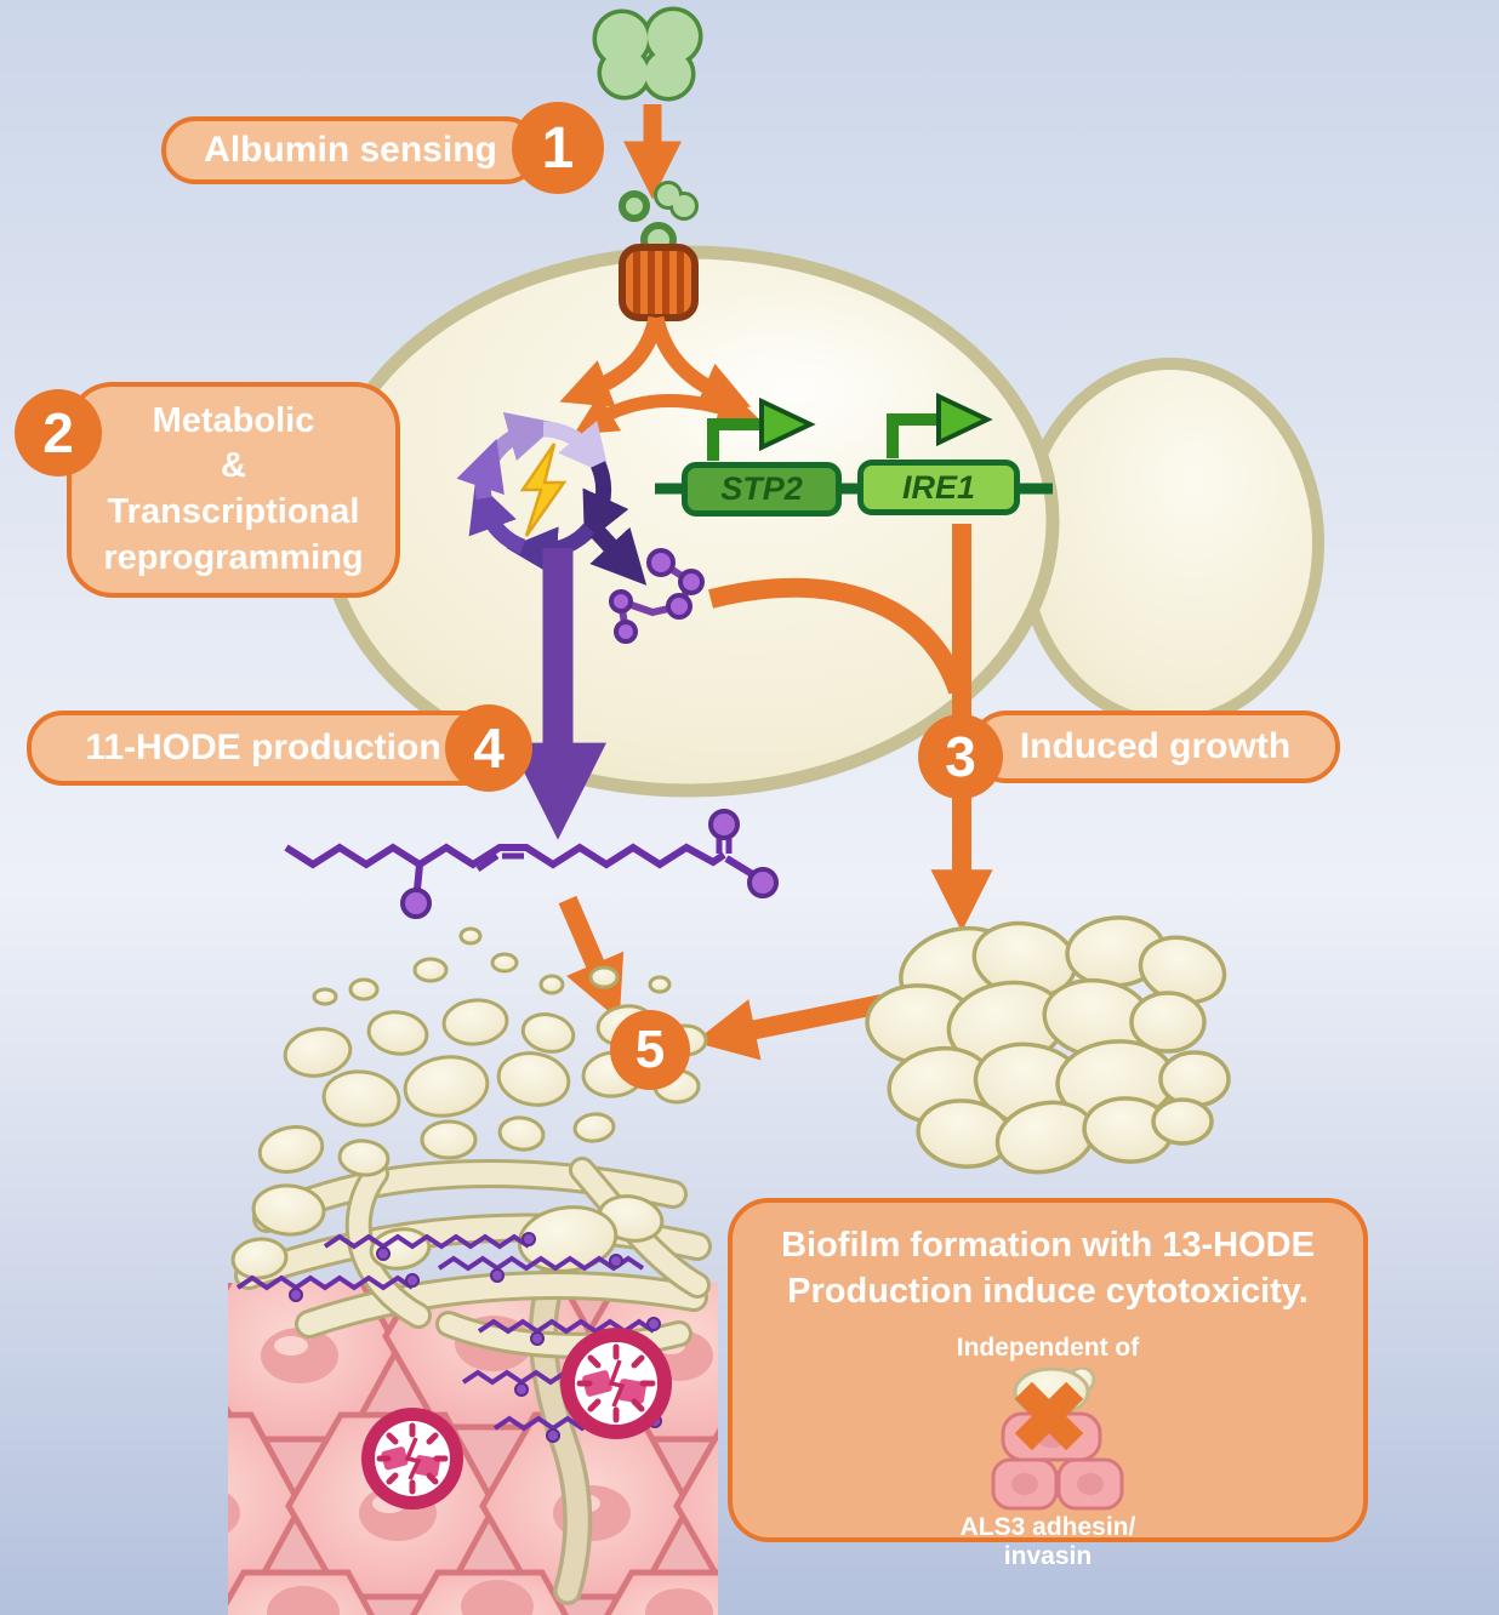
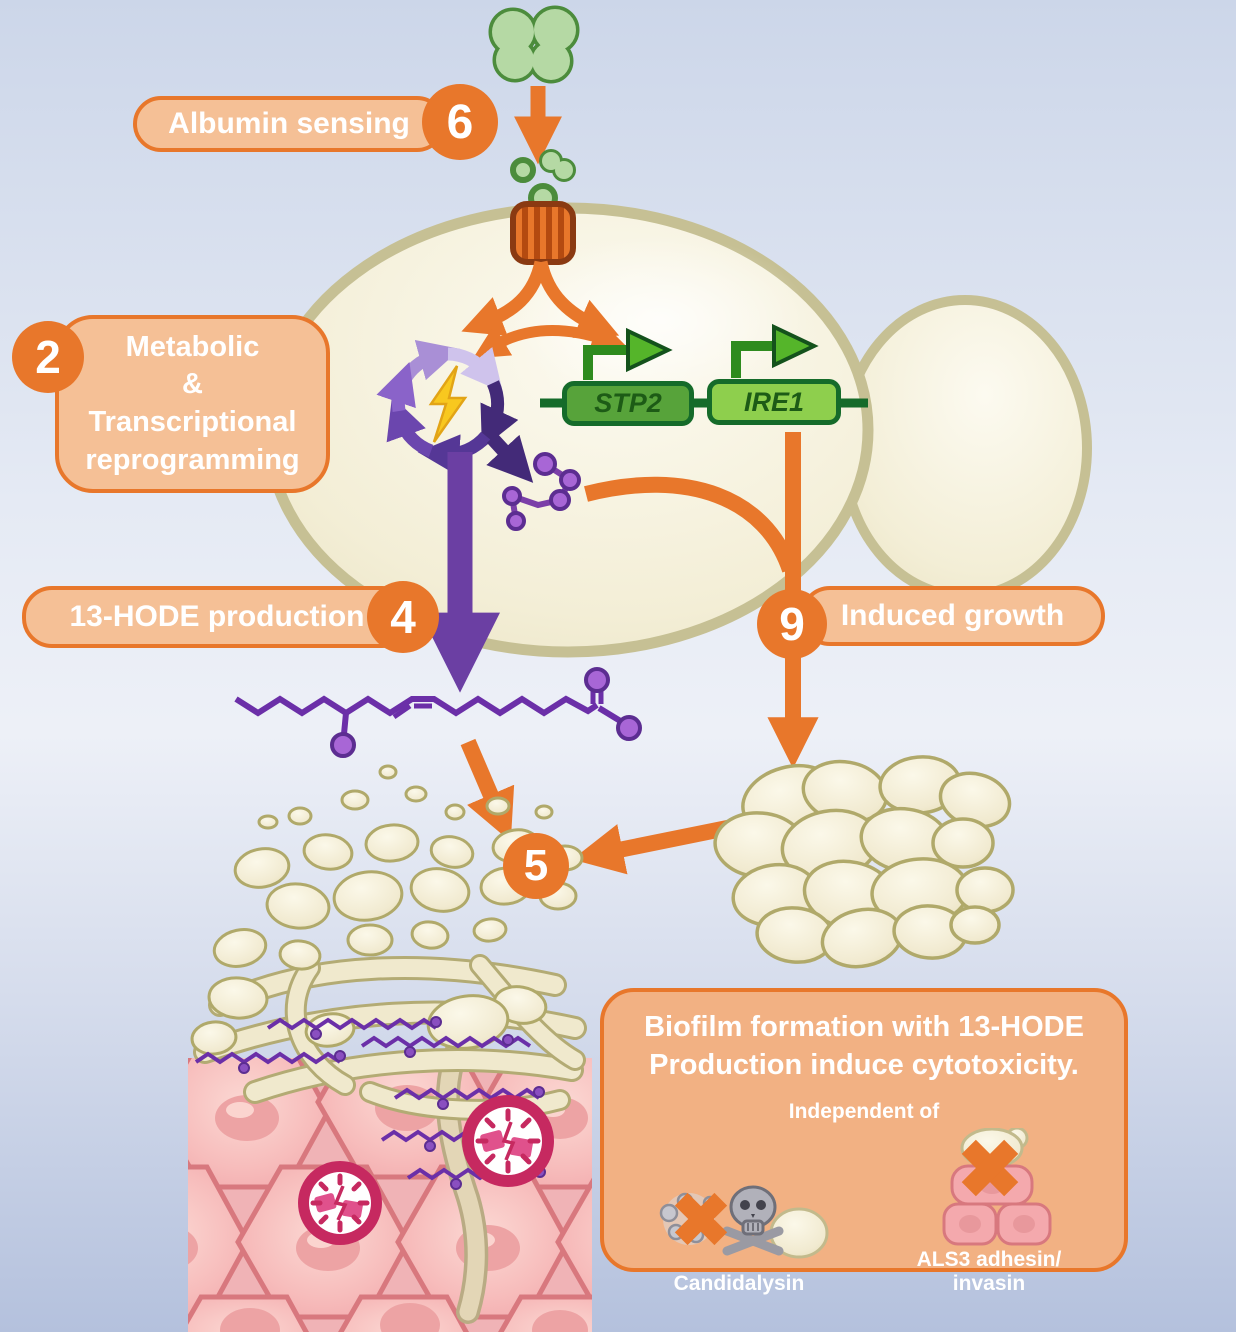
  Albumin sensing
- 1
+ 6
  Metabolic
  &
  Transcriptional
  reprogramming
  2
- 11-HODE production
+ 13-HODE production
  4
  Induced growth
- 3
+ 9
  5
  STP2
  IRE1
  Biofilm formation with 13-HODE
  Production induce cytotoxicity.
  Independent of
+ Candidalysin
  ALS3 adhesin/
  invasin
